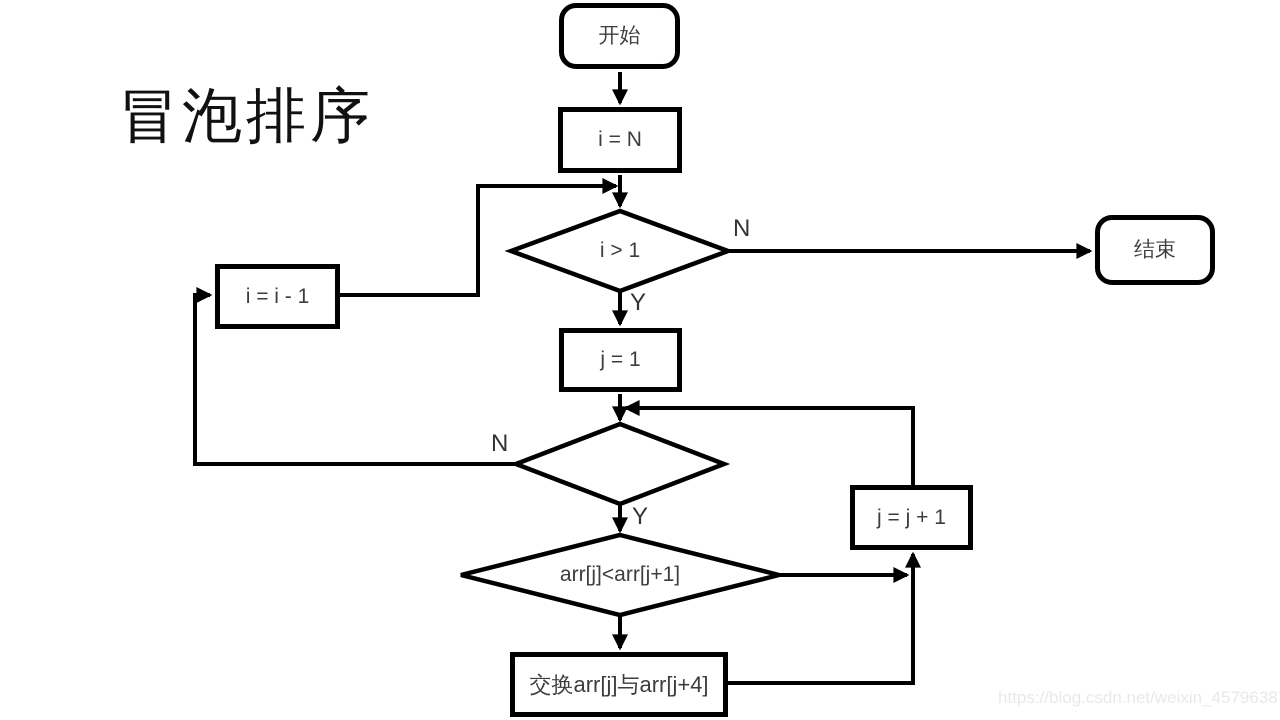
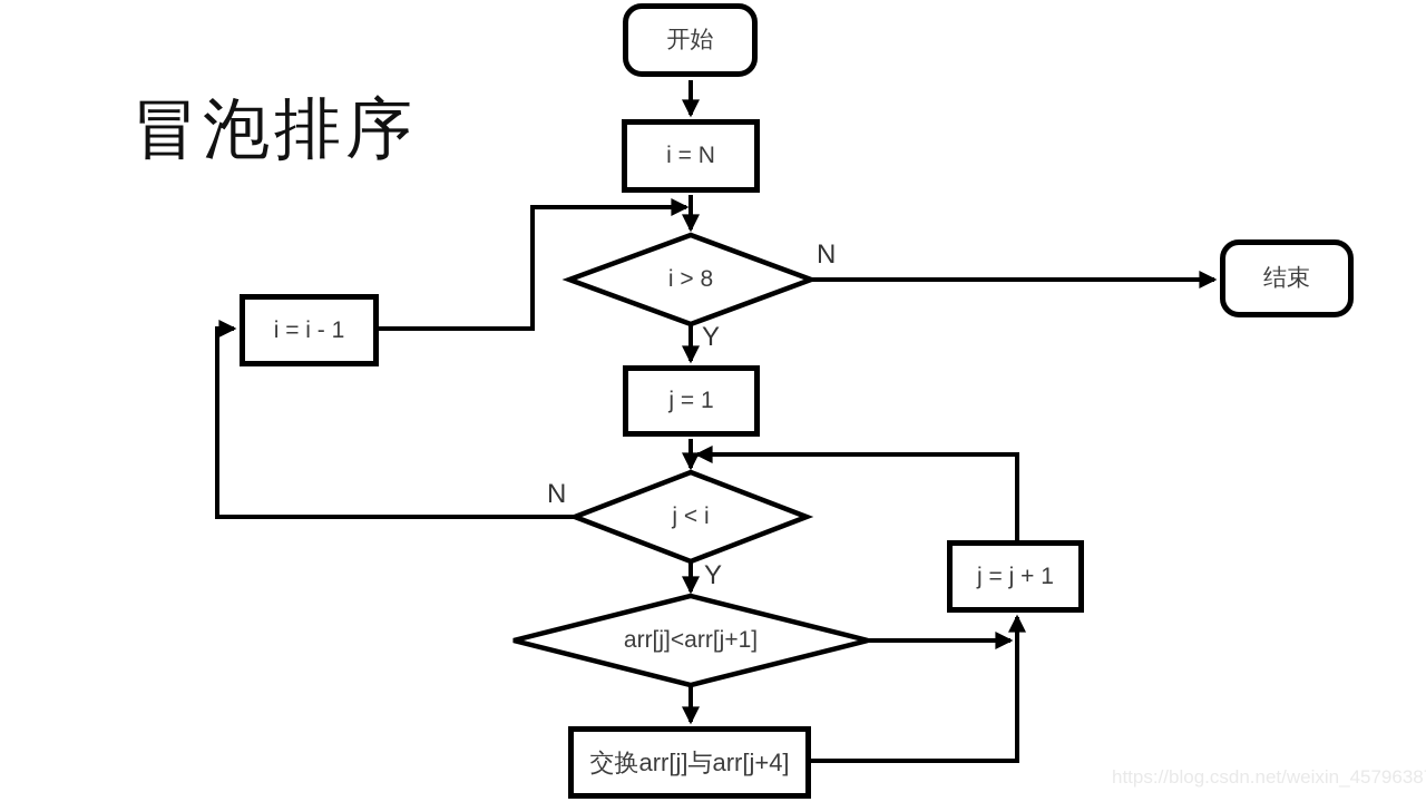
  冒泡排序
  开始
  i = N
- i > 1
+ i > 8
  结束
  i = i - 1
  j = 1
+ j < i
  arr[j]<arr[j+1]
  j = j + 1
  交换arr[j]与arr[j+4]
  N
  Y
  N
  Y
